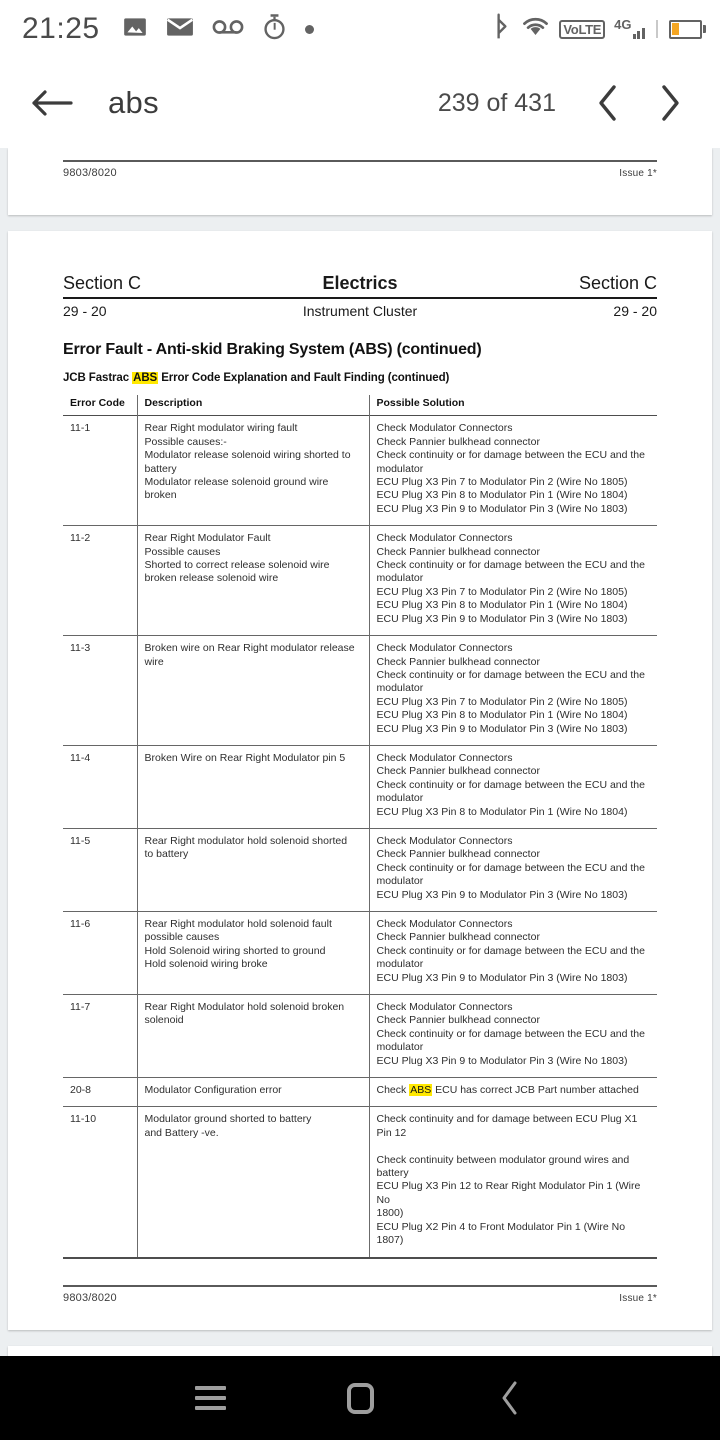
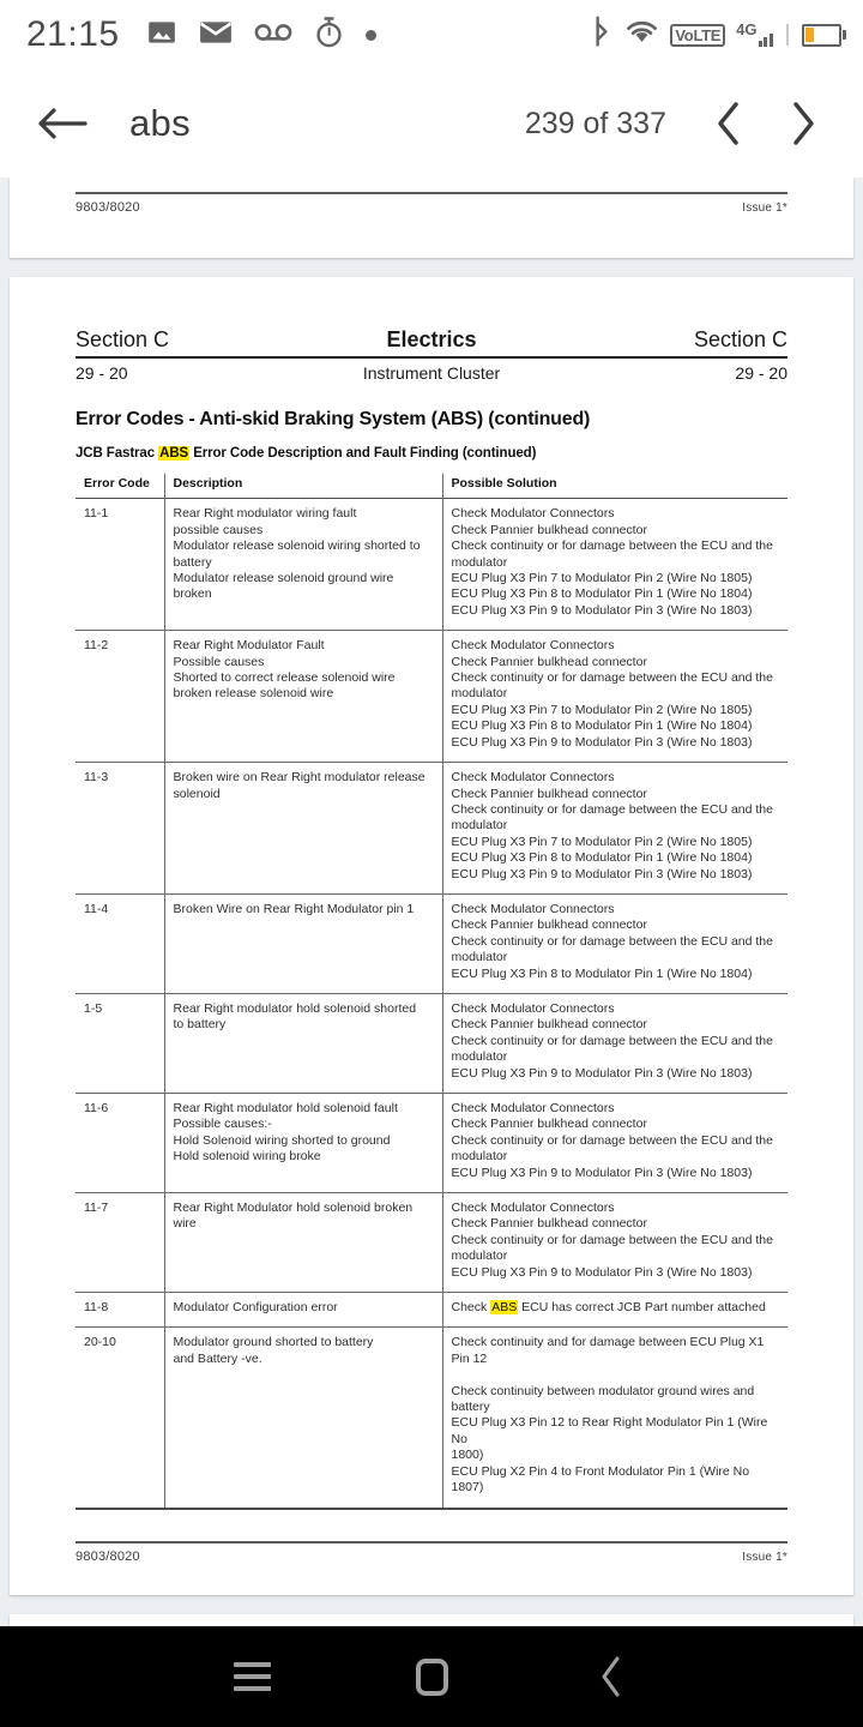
- 21:25
+ 21:15
  VoLTE
  4G
  abs
- 239 of 431
+ 239 of 337
  9803/8020
  Issue 1*
  Section C
  Electrics
  Section C
  29 - 20
  Instrument Cluster
  29 - 20
- Error Fault - Anti-skid Braking System (ABS) (continued)
+ Error Codes - Anti-skid Braking System (ABS) (continued)
- JCB Fastrac ABS Error Code Explanation and Fault Finding (continued)
+ JCB Fastrac ABS Error Code Description and Fault Finding (continued)
  Error Code	Description	Possible Solution
- 11-1	Rear Right modulator wiring faultPossible causes:-Modulator release solenoid wiring shorted tobatteryModulator release solenoid ground wirebroken	Check Modulator ConnectorsCheck Pannier bulkhead connectorCheck continuity or for damage between the ECU and themodulatorECU Plug X3 Pin 7 to Modulator Pin 2 (Wire No 1805)ECU Plug X3 Pin 8 to Modulator Pin 1 (Wire No 1804)ECU Plug X3 Pin 9 to Modulator Pin 3 (Wire No 1803)
+ 11-1	Rear Right modulator wiring faultpossible causesModulator release solenoid wiring shorted tobatteryModulator release solenoid ground wirebroken	Check Modulator ConnectorsCheck Pannier bulkhead connectorCheck continuity or for damage between the ECU and themodulatorECU Plug X3 Pin 7 to Modulator Pin 2 (Wire No 1805)ECU Plug X3 Pin 8 to Modulator Pin 1 (Wire No 1804)ECU Plug X3 Pin 9 to Modulator Pin 3 (Wire No 1803)
  11-2	Rear Right Modulator FaultPossible causesShorted to correct release solenoid wirebroken release solenoid wire	Check Modulator ConnectorsCheck Pannier bulkhead connectorCheck continuity or for damage between the ECU and themodulatorECU Plug X3 Pin 7 to Modulator Pin 2 (Wire No 1805)ECU Plug X3 Pin 8 to Modulator Pin 1 (Wire No 1804)ECU Plug X3 Pin 9 to Modulator Pin 3 (Wire No 1803)
- 11-3	Broken wire on Rear Right modulator releasewire	Check Modulator ConnectorsCheck Pannier bulkhead connectorCheck continuity or for damage between the ECU and themodulatorECU Plug X3 Pin 7 to Modulator Pin 2 (Wire No 1805)ECU Plug X3 Pin 8 to Modulator Pin 1 (Wire No 1804)ECU Plug X3 Pin 9 to Modulator Pin 3 (Wire No 1803)
+ 11-3	Broken wire on Rear Right modulator releasesolenoid	Check Modulator ConnectorsCheck Pannier bulkhead connectorCheck continuity or for damage between the ECU and themodulatorECU Plug X3 Pin 7 to Modulator Pin 2 (Wire No 1805)ECU Plug X3 Pin 8 to Modulator Pin 1 (Wire No 1804)ECU Plug X3 Pin 9 to Modulator Pin 3 (Wire No 1803)
- 11-4	Broken Wire on Rear Right Modulator pin 5	Check Modulator ConnectorsCheck Pannier bulkhead connectorCheck continuity or for damage between the ECU and themodulatorECU Plug X3 Pin 8 to Modulator Pin 1 (Wire No 1804)
+ 11-4	Broken Wire on Rear Right Modulator pin 1	Check Modulator ConnectorsCheck Pannier bulkhead connectorCheck continuity or for damage between the ECU and themodulatorECU Plug X3 Pin 8 to Modulator Pin 1 (Wire No 1804)
- 11-5	Rear Right modulator hold solenoid shortedto battery	Check Modulator ConnectorsCheck Pannier bulkhead connectorCheck continuity or for damage between the ECU and themodulatorECU Plug X3 Pin 9 to Modulator Pin 3 (Wire No 1803)
+ 1-5	Rear Right modulator hold solenoid shortedto battery	Check Modulator ConnectorsCheck Pannier bulkhead connectorCheck continuity or for damage between the ECU and themodulatorECU Plug X3 Pin 9 to Modulator Pin 3 (Wire No 1803)
- 11-6	Rear Right modulator hold solenoid faultpossible causesHold Solenoid wiring shorted to groundHold solenoid wiring broke	Check Modulator ConnectorsCheck Pannier bulkhead connectorCheck continuity or for damage between the ECU and themodulatorECU Plug X3 Pin 9 to Modulator Pin 3 (Wire No 1803)
+ 11-6	Rear Right modulator hold solenoid faultPossible causes:-Hold Solenoid wiring shorted to groundHold solenoid wiring broke	Check Modulator ConnectorsCheck Pannier bulkhead connectorCheck continuity or for damage between the ECU and themodulatorECU Plug X3 Pin 9 to Modulator Pin 3 (Wire No 1803)
- 11-7	Rear Right Modulator hold solenoid brokensolenoid	Check Modulator ConnectorsCheck Pannier bulkhead connectorCheck continuity or for damage between the ECU and themodulatorECU Plug X3 Pin 9 to Modulator Pin 3 (Wire No 1803)
+ 11-7	Rear Right Modulator hold solenoid brokenwire	Check Modulator ConnectorsCheck Pannier bulkhead connectorCheck continuity or for damage between the ECU and themodulatorECU Plug X3 Pin 9 to Modulator Pin 3 (Wire No 1803)
- 20-8	Modulator Configuration error	Check ABS ECU has correct JCB Part number attached
+ 11-8	Modulator Configuration error	Check ABS ECU has correct JCB Part number attached
- 11-10	Modulator ground shorted to batteryand Battery -ve.	Check continuity and for damage between ECU Plug X1 Pin 12Check continuity between modulator ground wires and batteryECU Plug X3 Pin 12 to Rear Right Modulator Pin 1 (Wire No1800)ECU Plug X2 Pin 4 to Front Modulator Pin 1 (Wire No 1807)
+ 20-10	Modulator ground shorted to batteryand Battery -ve.	Check continuity and for damage between ECU Plug X1 Pin 12Check continuity between modulator ground wires and batteryECU Plug X3 Pin 12 to Rear Right Modulator Pin 1 (Wire No1800)ECU Plug X2 Pin 4 to Front Modulator Pin 1 (Wire No 1807)
  9803/8020
  Issue 1*
